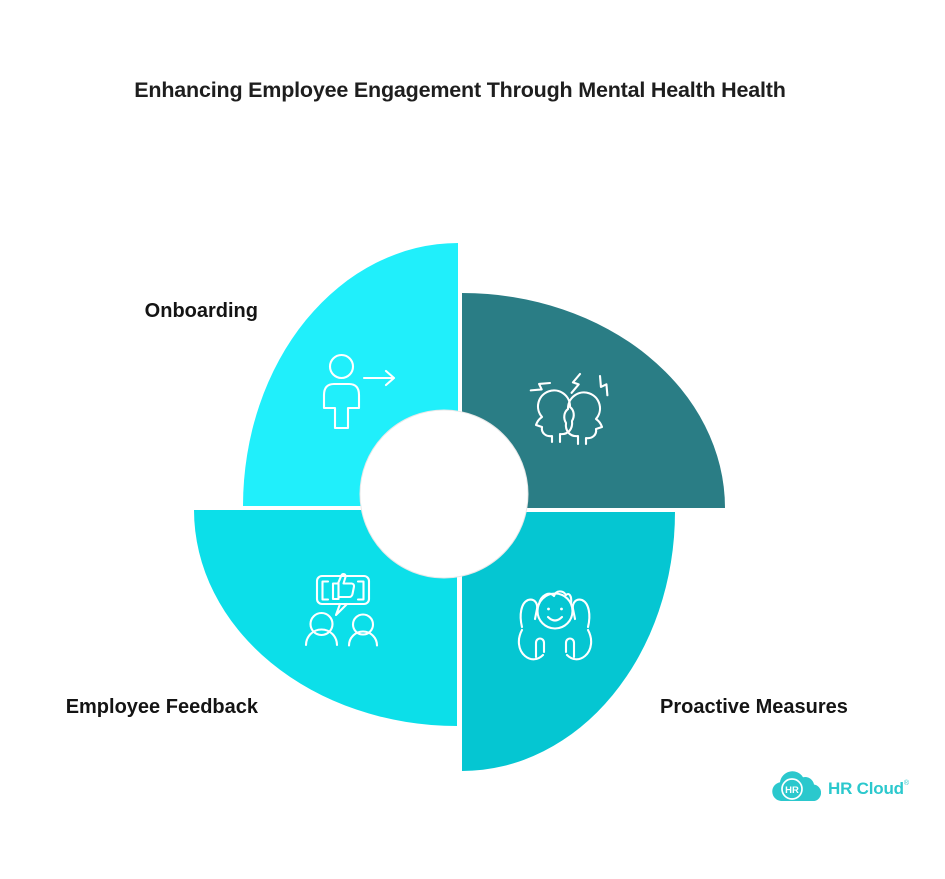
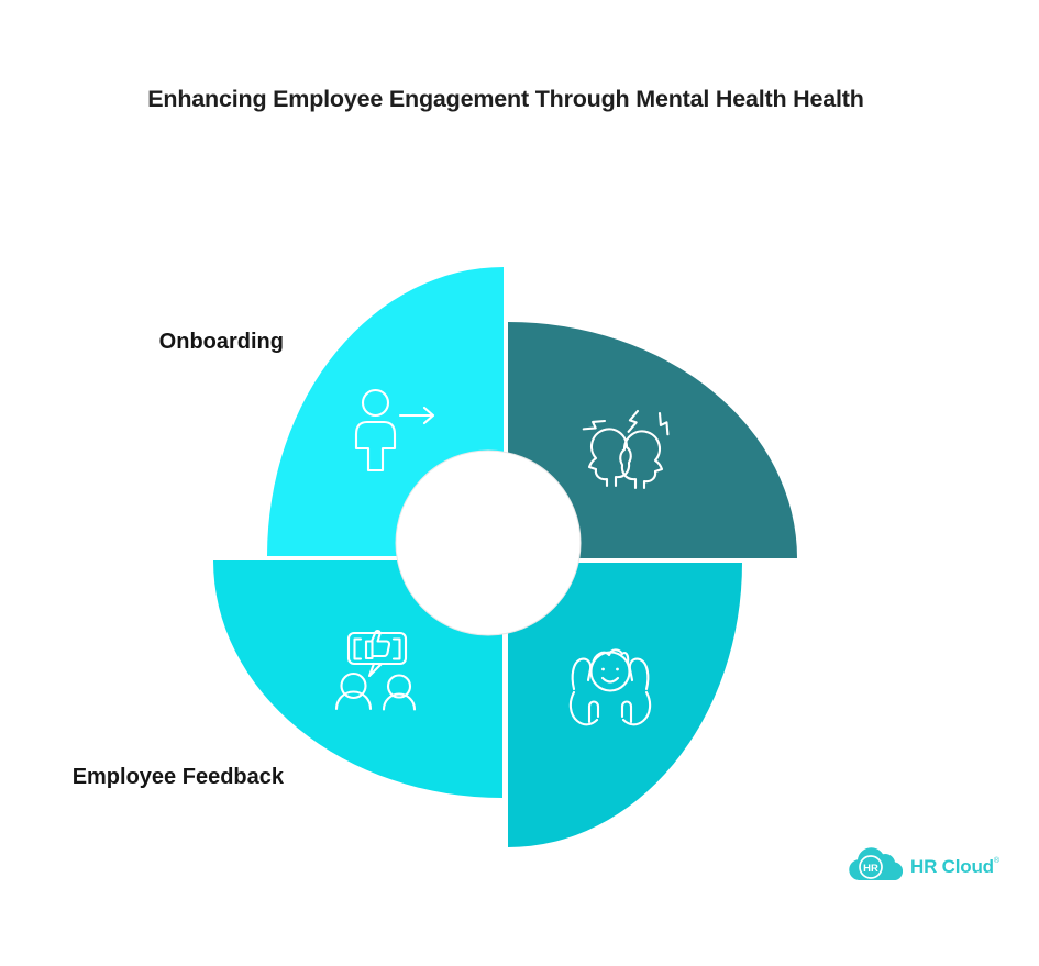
  Enhancing Employee Engagement Through Mental Health Health
  Onboarding
  Employee Feedback
- Proactive Measures
  HR
  HR Cloud
